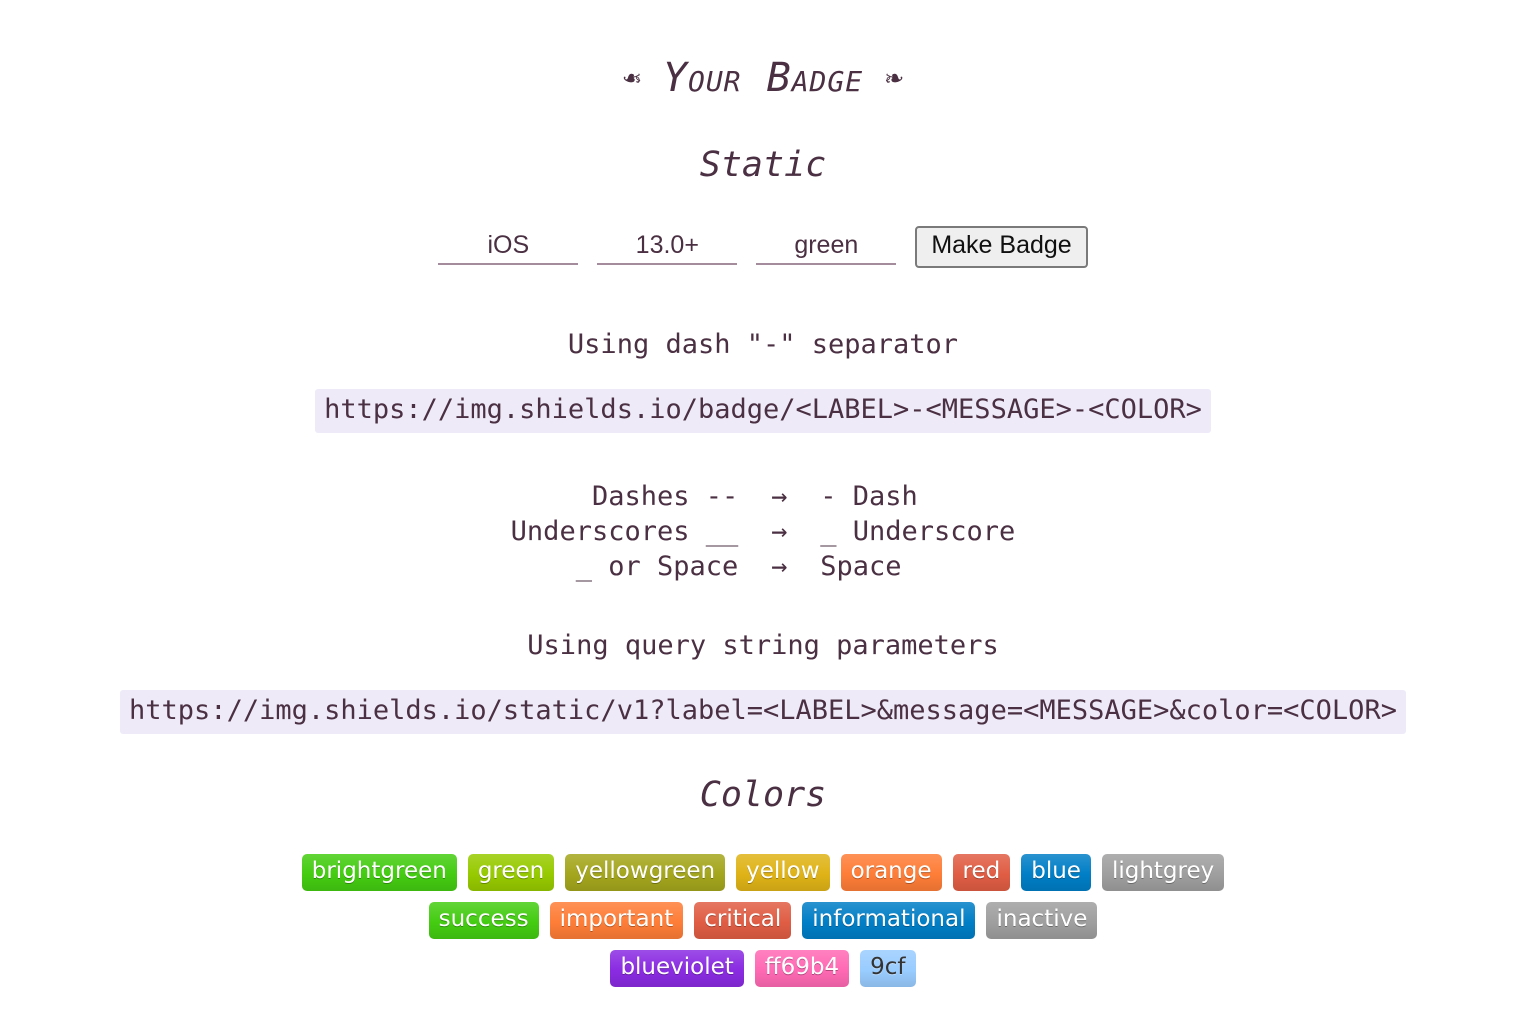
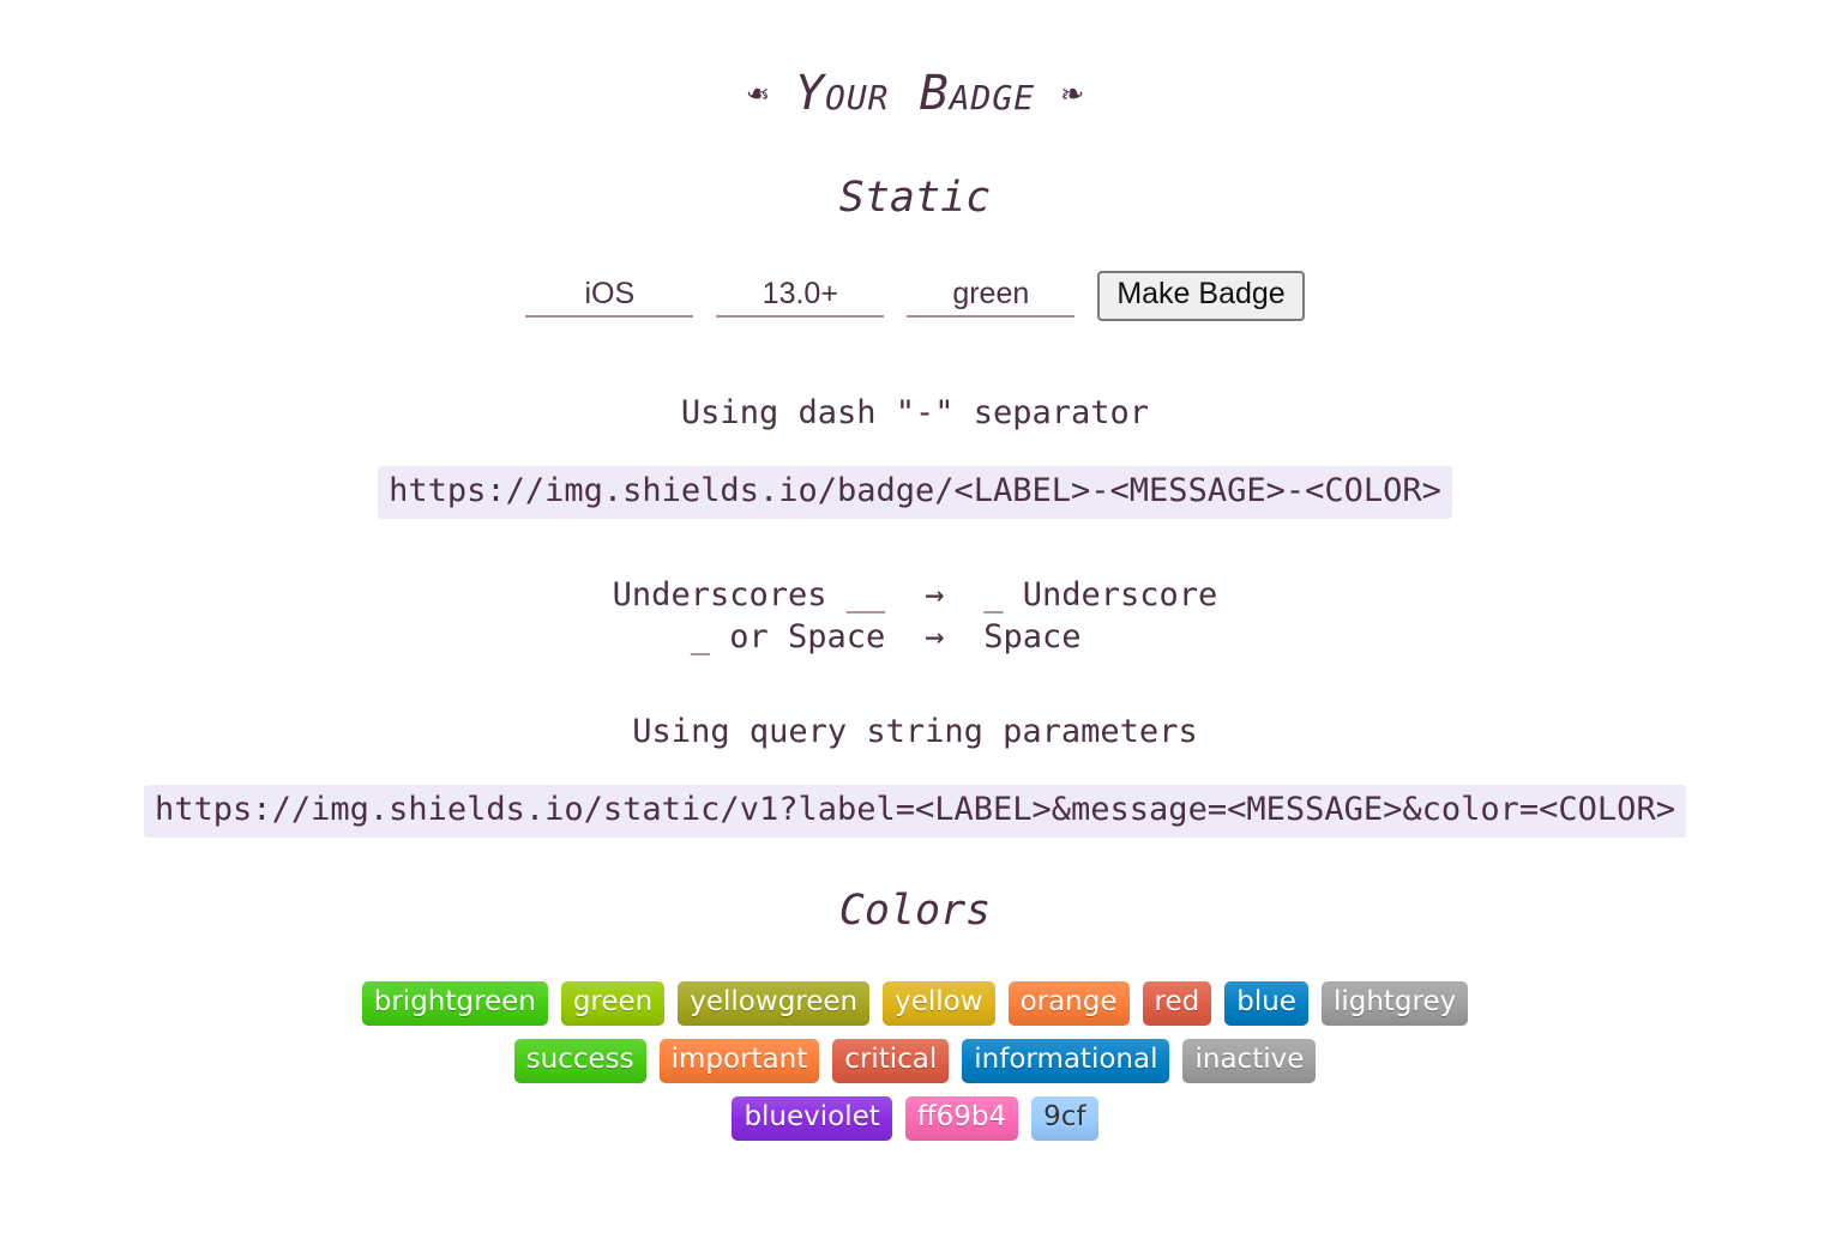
  Your Badge
  Static
  iOS
  13.0+
  green
  Make Badge
  Using dash "-" separator
  https://img.shields.io/badge/<LABEL>-<MESSAGE>-<COLOR>
- Dashes --	→	- Dash
  Underscores __	→	_ Underscore
  _ or Space	→	Space
  Using query string parameters
  https://img.shields.io/static/v1?label=<LABEL>&message=<MESSAGE>&color=<COLOR>
  Colors
  brightgreen
  green
  yellowgreen
  yellow
  orange
  red
  blue
  lightgrey
  success
  important
  critical
  informational
  inactive
  blueviolet
  ff69b4
  9cf
